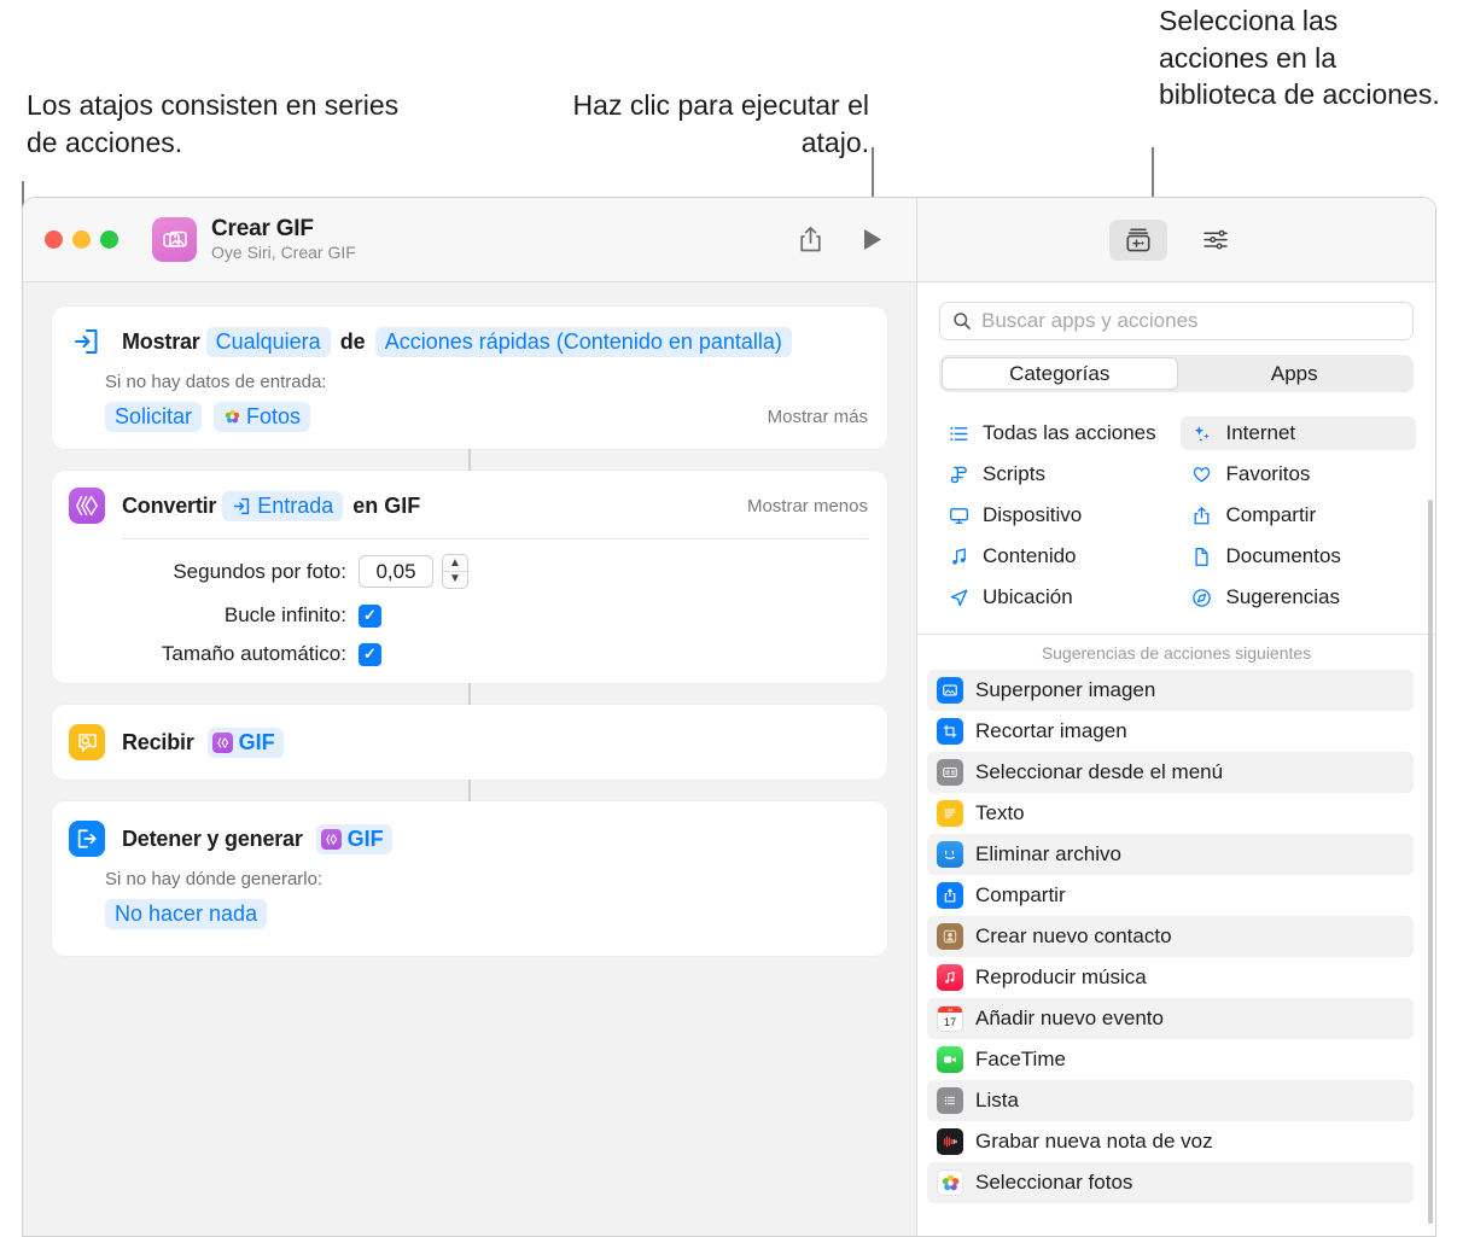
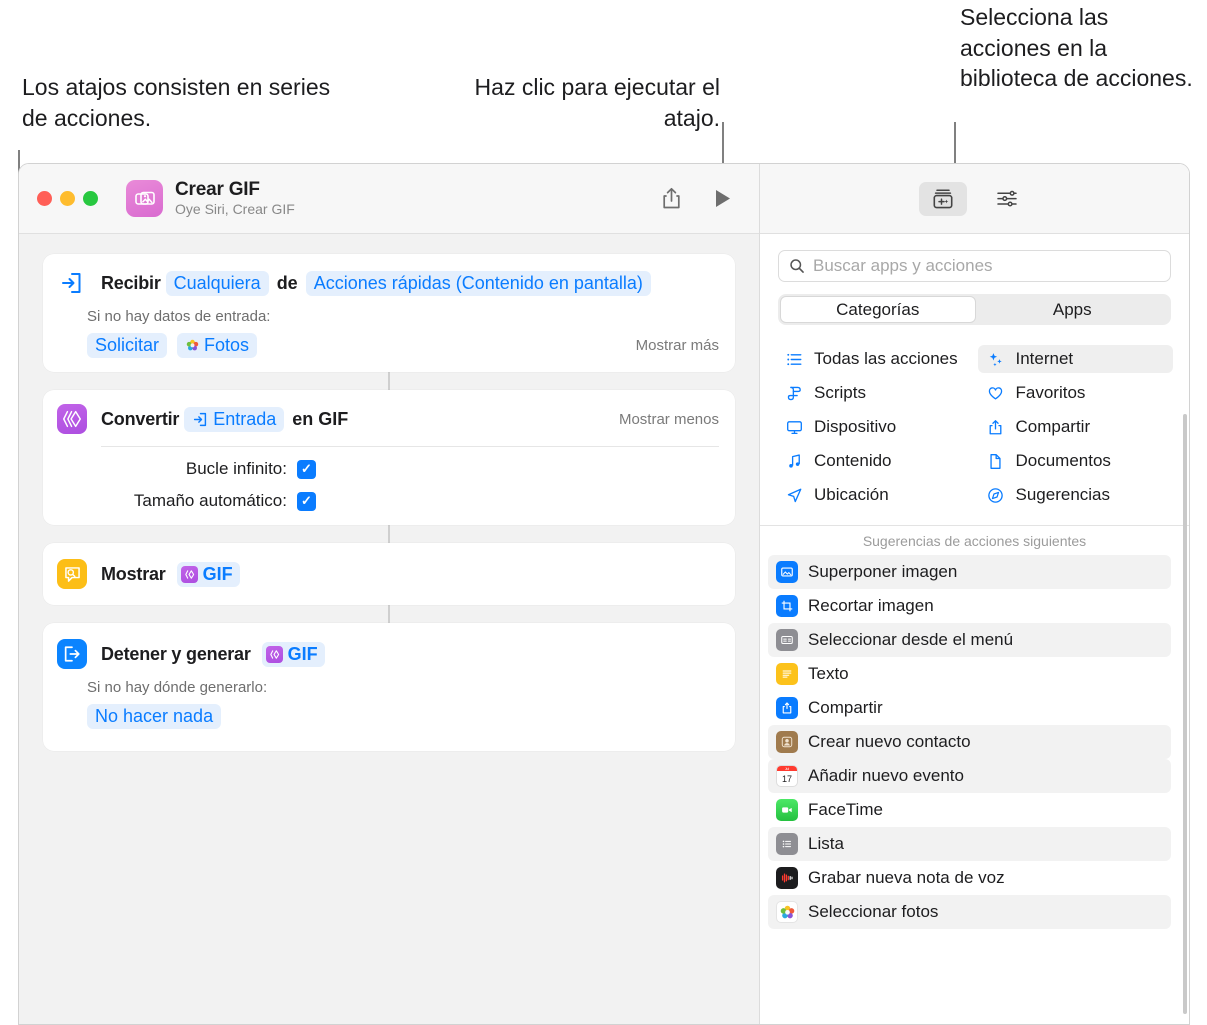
  Los atajos consisten en series de acciones.
  Haz clic para ejecutar el atajo.
  Selecciona las acciones en la biblioteca de acciones.
  Crear GIF
  Oye Siri, Crear GIF
- Mostrar
+ Recibir
  Cualquiera
  de
  Acciones rápidas (Contenido en pantalla)
  Si no hay datos de entrada:
  Solicitar
  Fotos
  Mostrar más
  Convertir
  Entrada
  en GIF
  Mostrar menos
- Segundos por foto:
- 0,05
- ▲
- ▼
  Bucle infinito:
  ✓
  Tamaño automático:
  ✓
- Recibir
+ Mostrar
  GIF
  Detener y generar
  GIF
  Si no hay dónde generarlo:
  No hacer nada
  Buscar apps y acciones
  Categorías
  Apps
  Todas las acciones
  Internet
  Scripts
  Favoritos
  Dispositivo
  Compartir
  Contenido
  Documentos
  Ubicación
  Sugerencias
  Sugerencias de acciones siguientes
  Superponer imagen
  Recortar imagen
  Seleccionar desde el menú
  Texto
- Eliminar archivo
  Compartir
  Crear nuevo contacto
- Reproducir música
  17
  Añadir nuevo evento
  FaceTime
  Lista
  Grabar nueva nota de voz
  Seleccionar fotos
